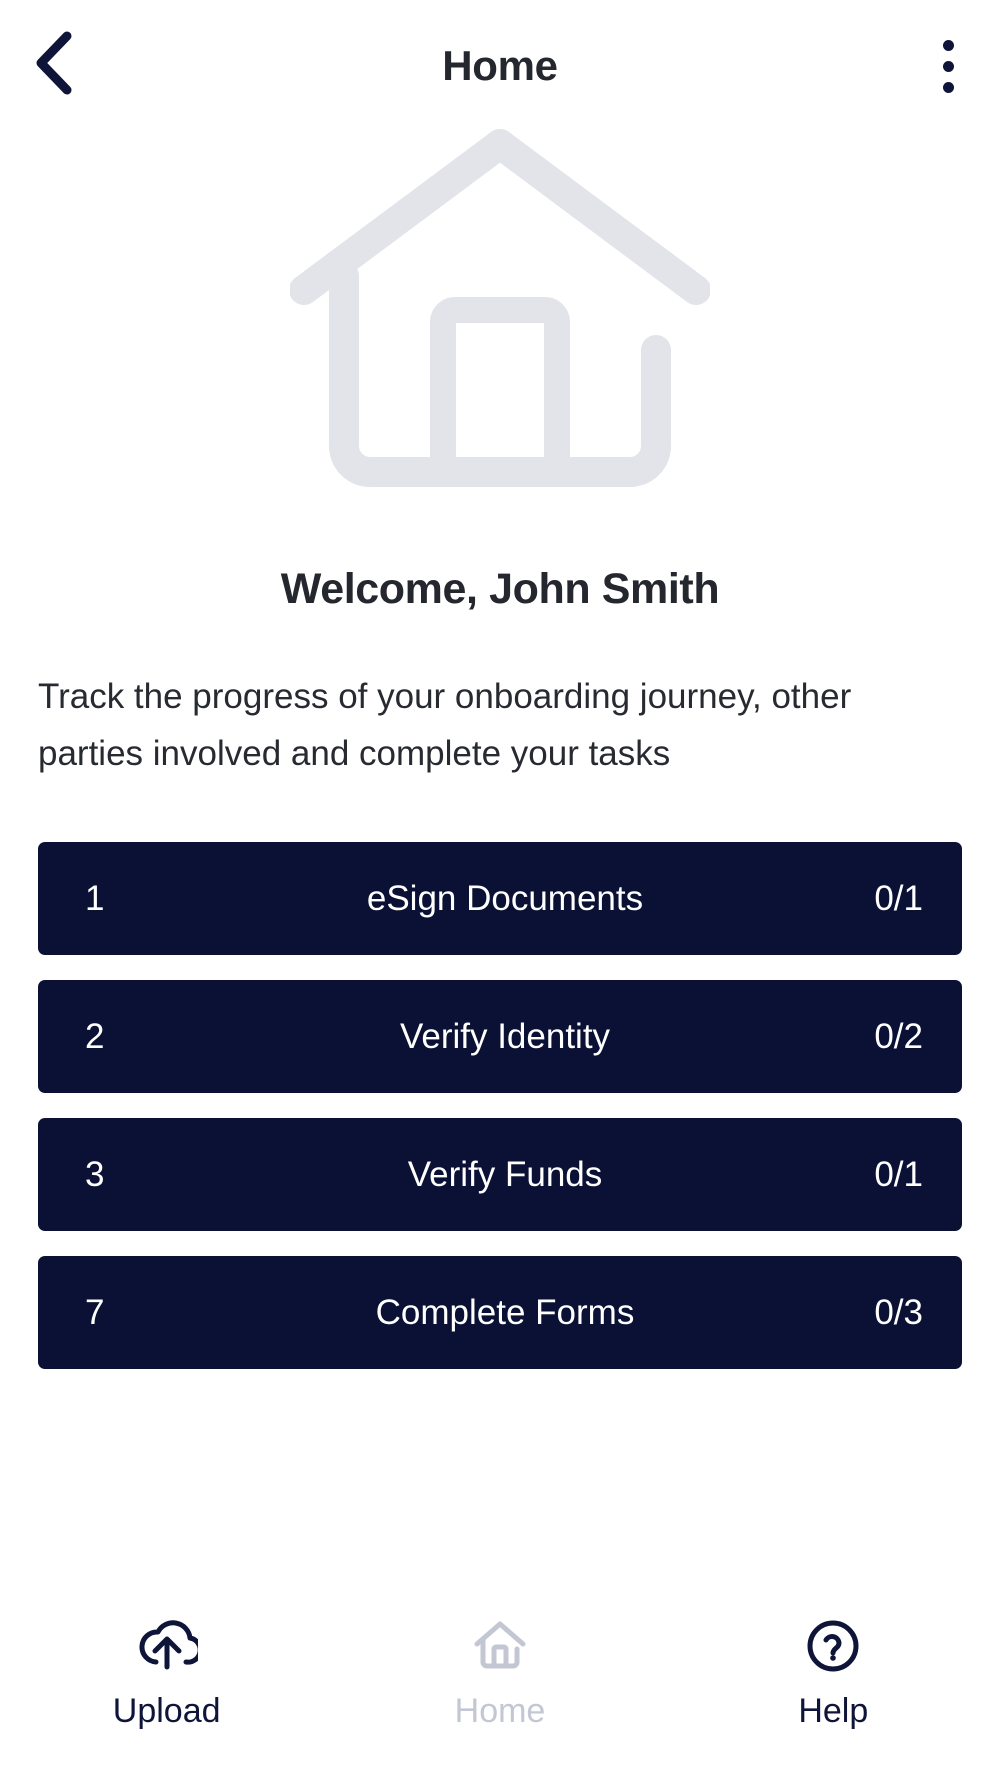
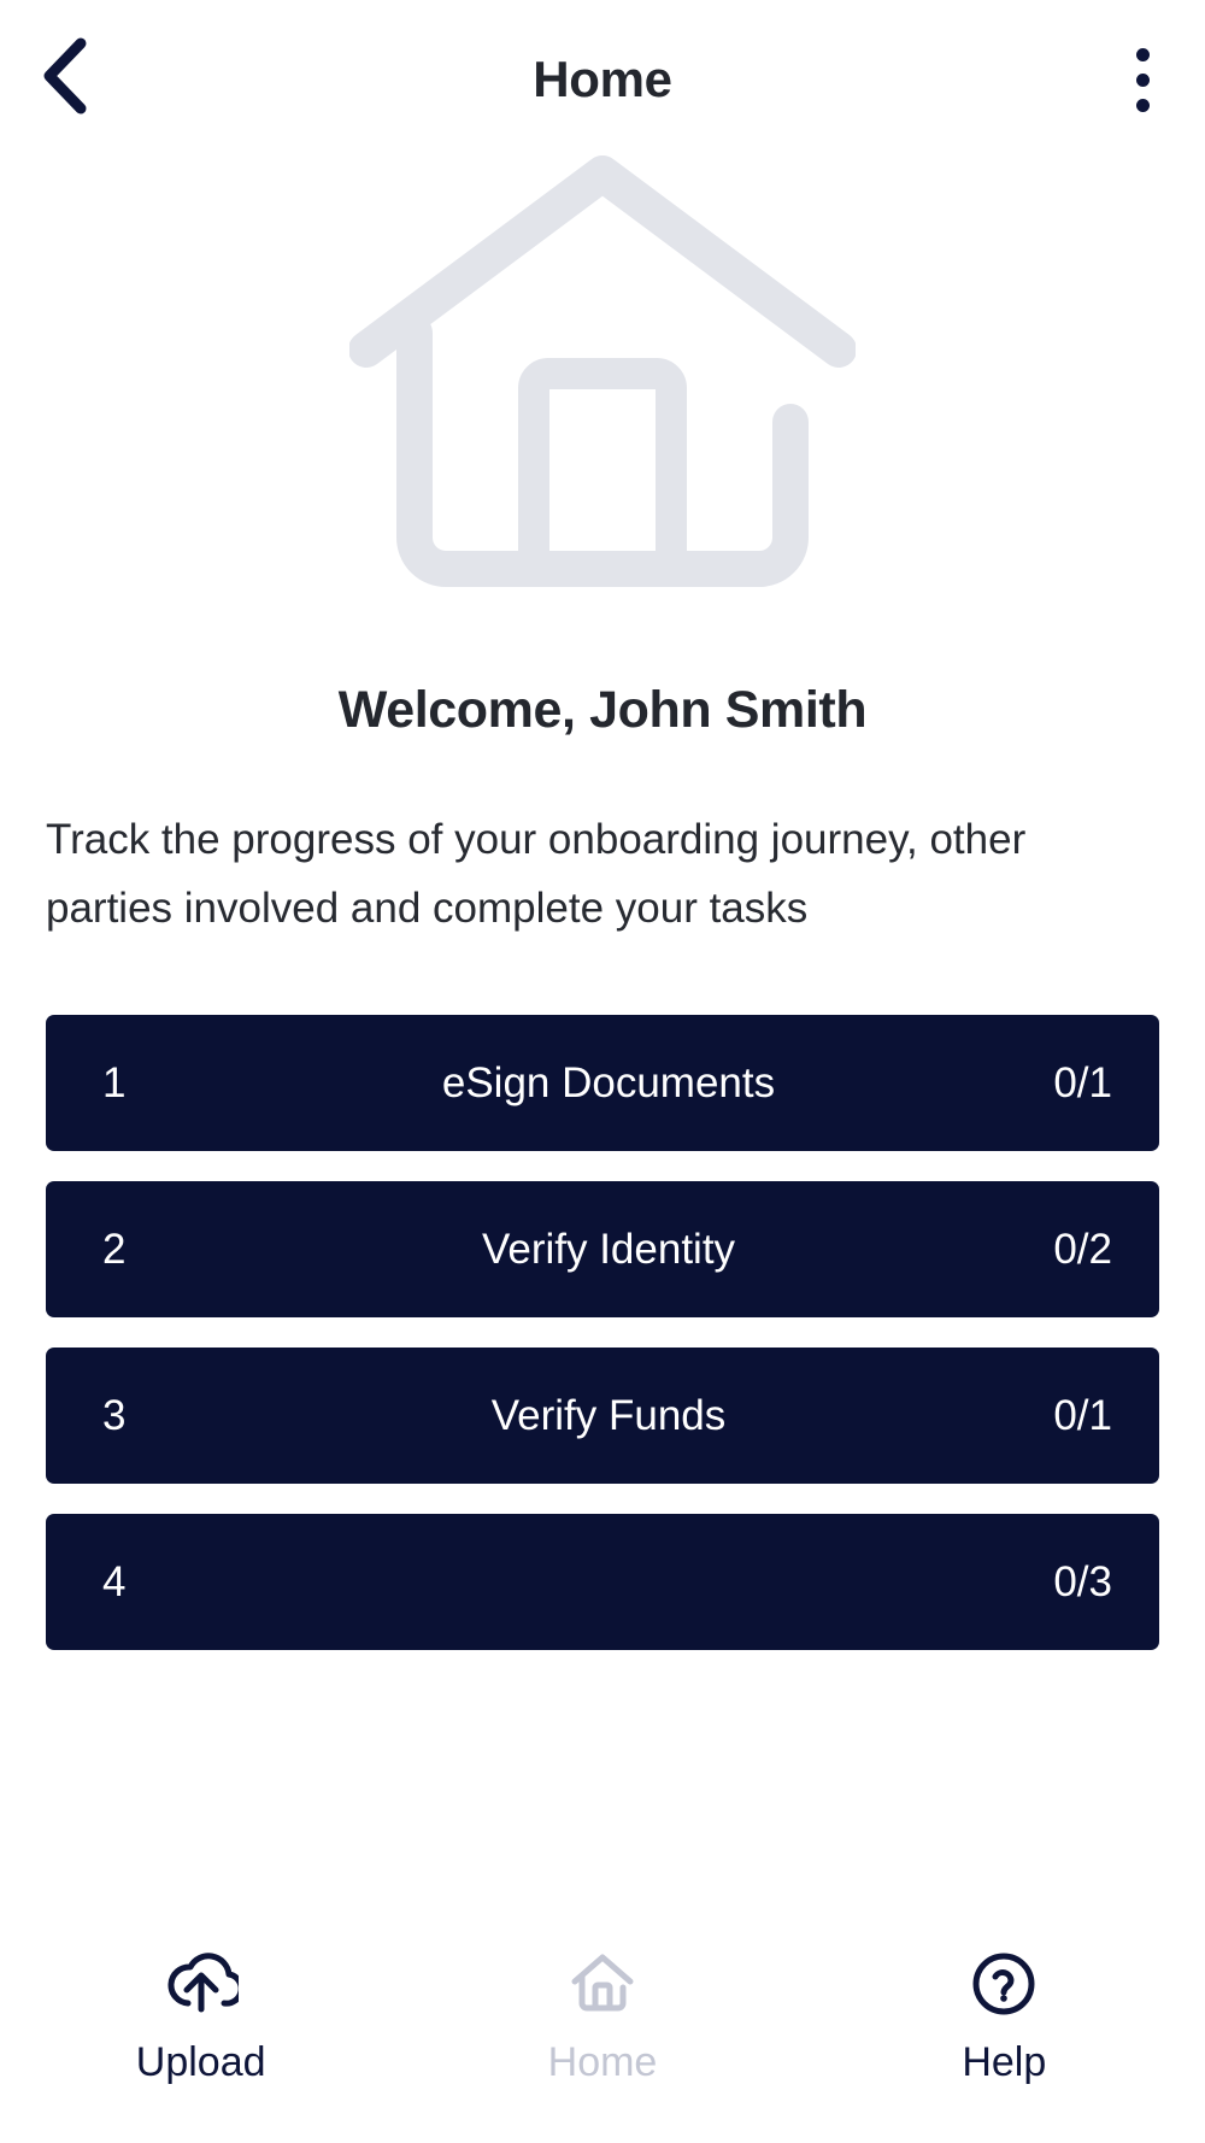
  Home
  Welcome, John Smith
  Track the progress of your onboarding journey, other parties involved and complete your tasks
  1
  eSign Documents
  0/1
  2
  Verify Identity
  0/2
  3
  Verify Funds
  0/1
- 7
+ 4
- Complete Forms
  0/3
  Upload
  Home
  Help
